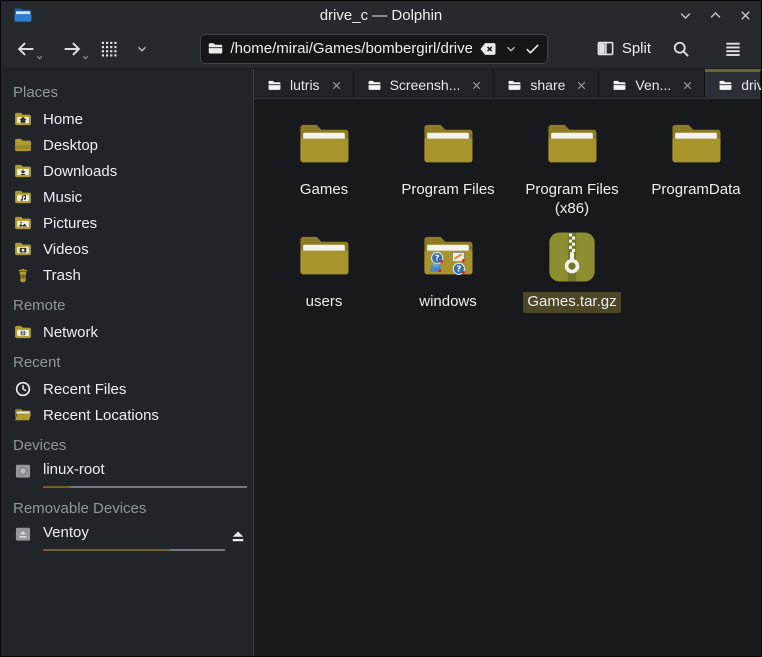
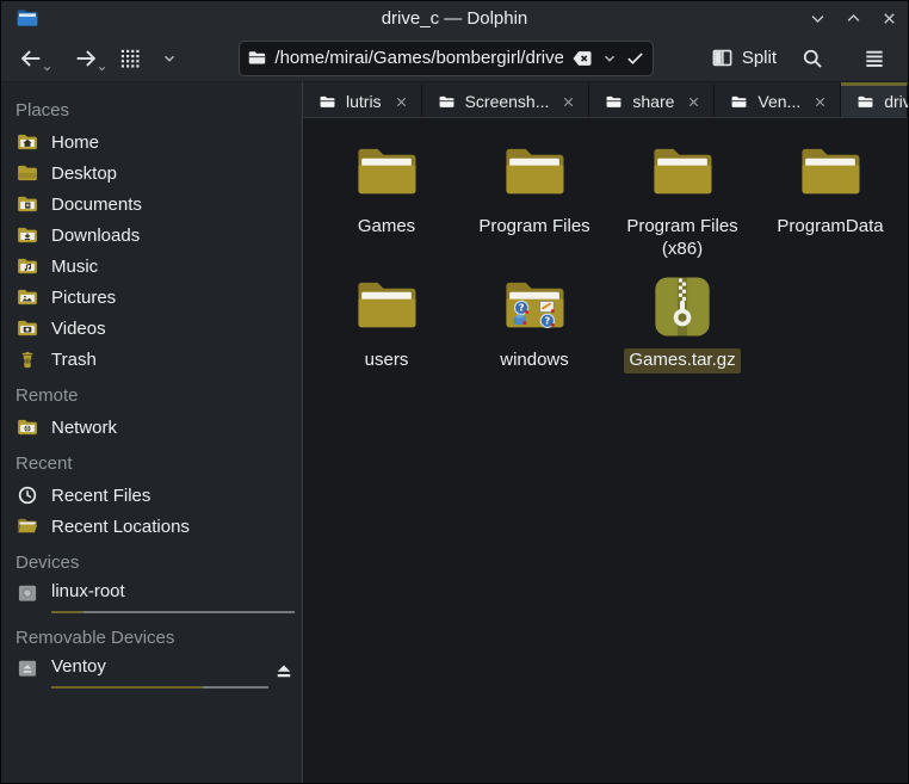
  drive_c — Dolphin
  /home/mirai/Games/bombergirl/drive
  Split
  Places
  Home
  Desktop
+ Documents
  Downloads
  Music
  Pictures
  Videos
  Trash
  Remote
  Network
  Recent
  Recent Files
  Recent Locations
  Devices
  linux-root
  Removable Devices
  Ventoy
  lutris
  Screensh...
  share
  Ven...
  Games
  Program Files
  Program Files (x86)
  ProgramData
  users
  ?
  ?
  windows
  Games.tar.gz
